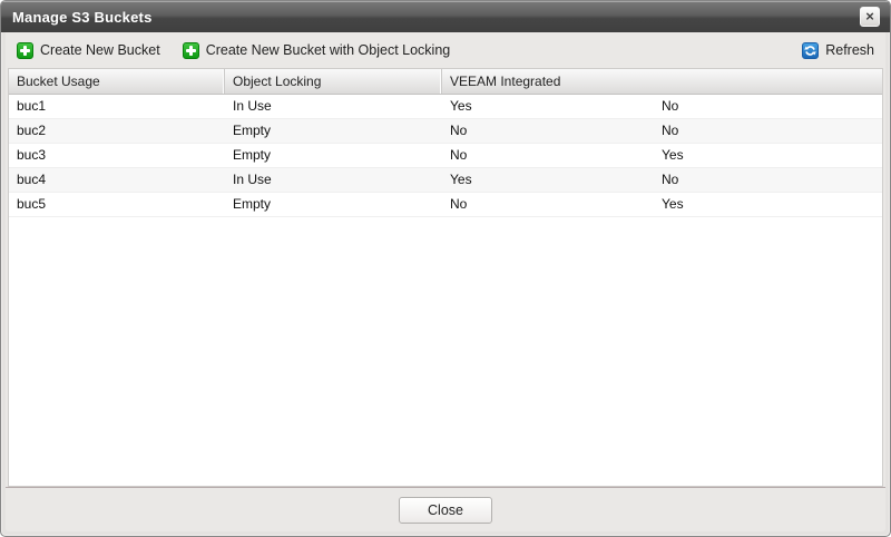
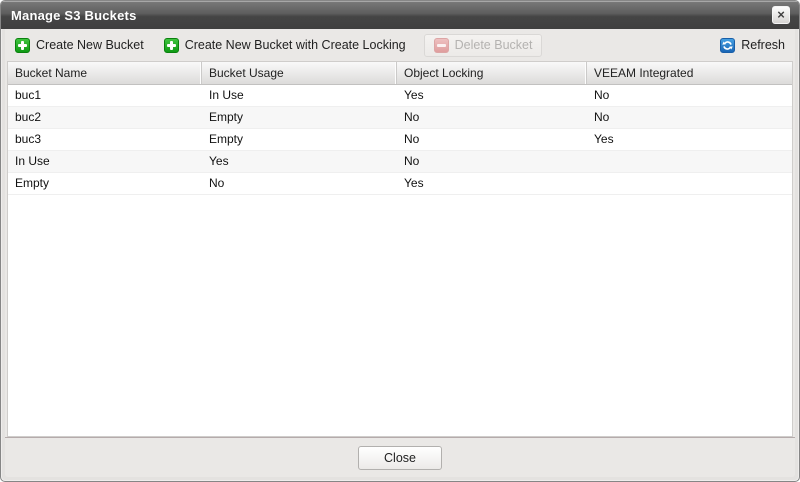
  Manage S3 Buckets
  ×
  Create New Bucket
- Create New Bucket with Object Locking
+ Create New Bucket with Create Locking
+ Delete Bucket
  Refresh
+ Bucket Name
  Bucket Usage
  Object Locking
  VEEAM Integrated
  buc1
  In Use
  Yes
  No
  buc2
  Empty
  No
  No
  buc3
  Empty
  No
  Yes
- buc4
  In Use
  Yes
  No
- buc5
  Empty
  No
  Yes
  Close
